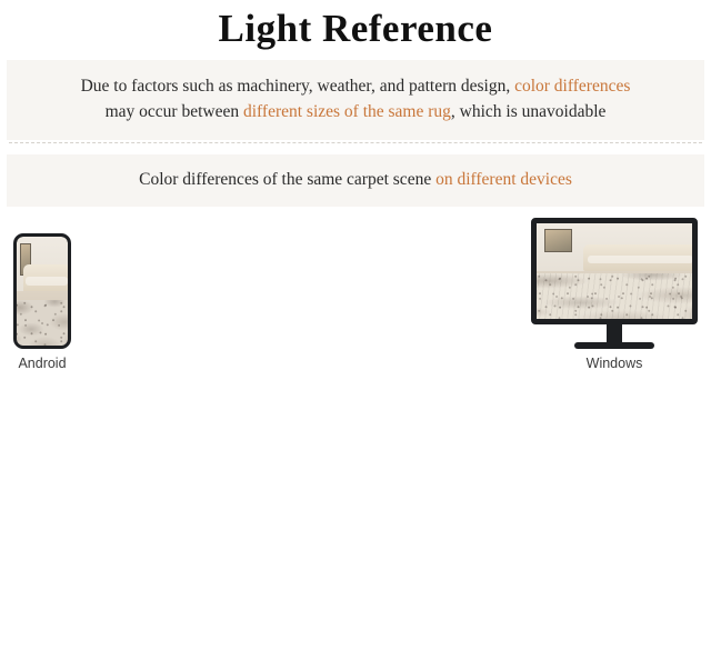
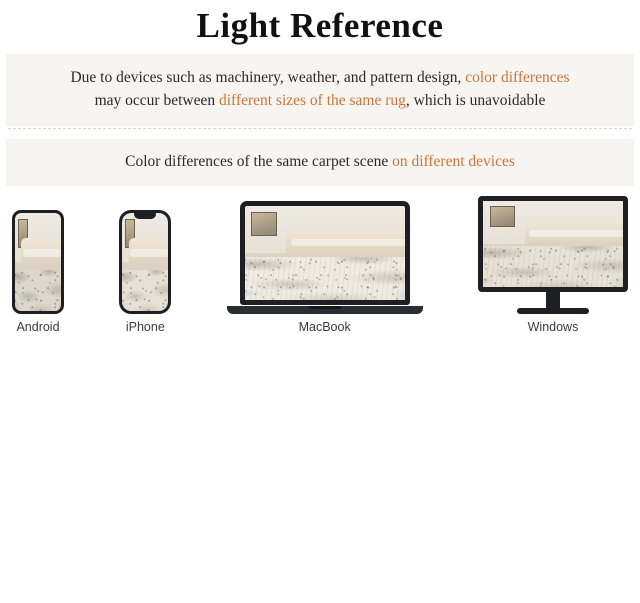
  Light Reference
- Due to factors such as machinery, weather, and pattern design, color differences
+ Due to devices such as machinery, weather, and pattern design, color differences
  may occur between different sizes of the same rug, which is unavoidable
  Color differences of the same carpet scene on different devices
  Android
+ iPhone
+ MacBook
  Windows
